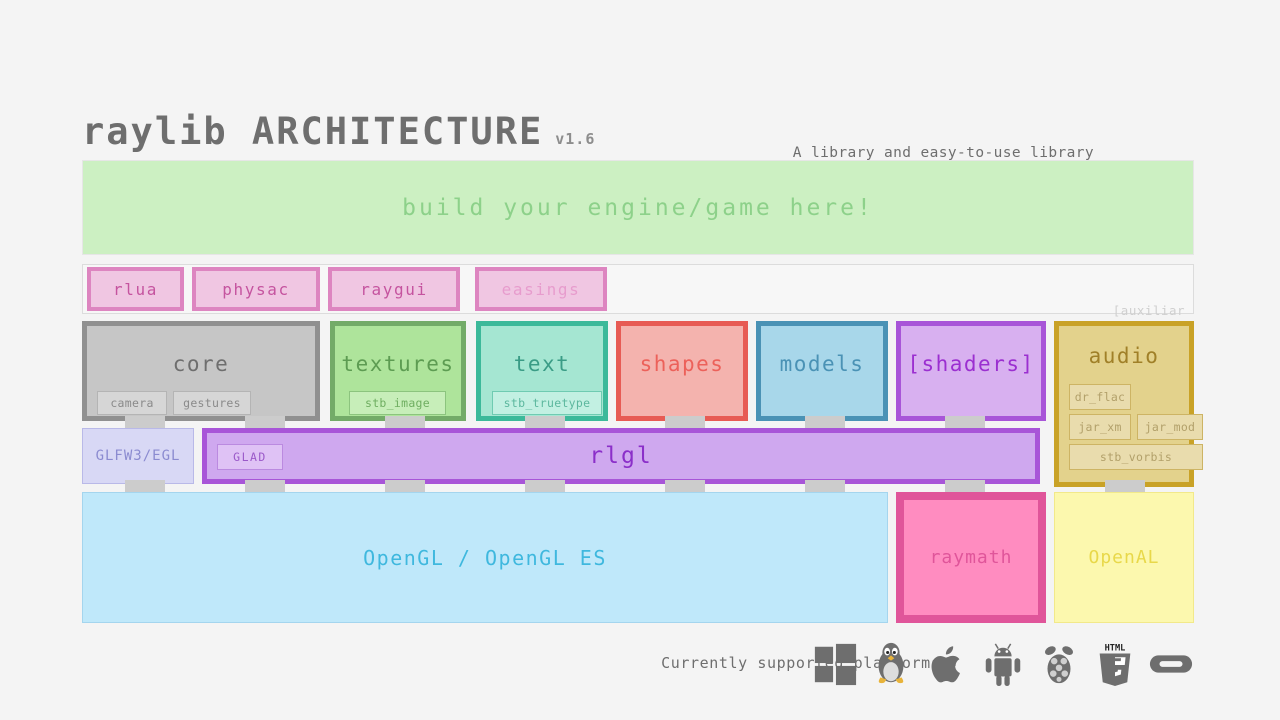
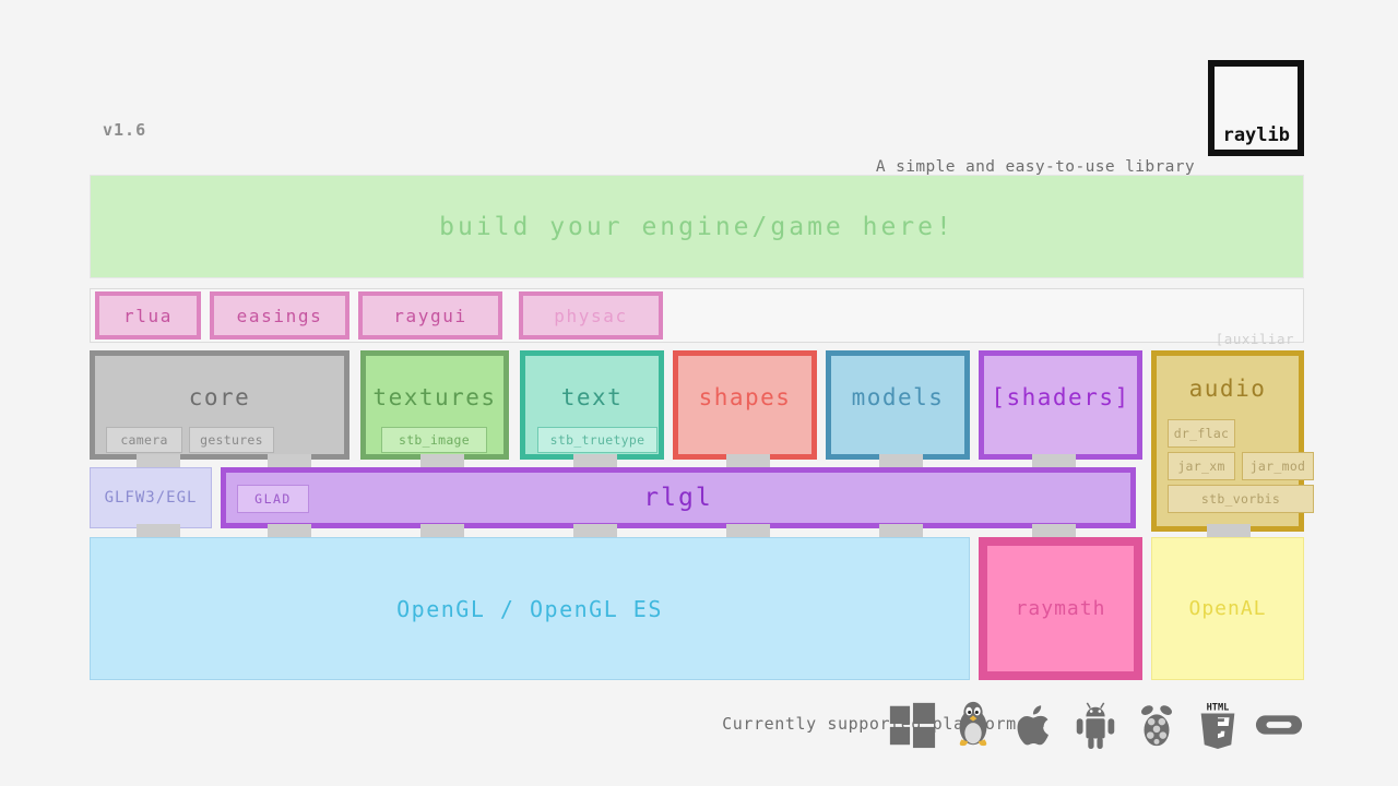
- raylib ARCHITECTURE
  v1.6
- A library and easy-to-use library
+ A simple and easy-to-use library
+ raylib
  build your engine/game here!
  rlua
- physac
+ easings
  raygui
- easings
+ physac
  [auxiliar
  core
  camera
  gestures
  textures
  stb_image
  text
  stb_truetype
  shapes
  models
  [shaders]
  audio
  dr_flac
  jar_xm
  jar_mod
  stb_vorbis
  GLFW3/EGL
  rlgl
  GLAD
  OpenGL / OpenGL ES
  raymath
  OpenAL
  Currently suppor plaorm
  HTML
